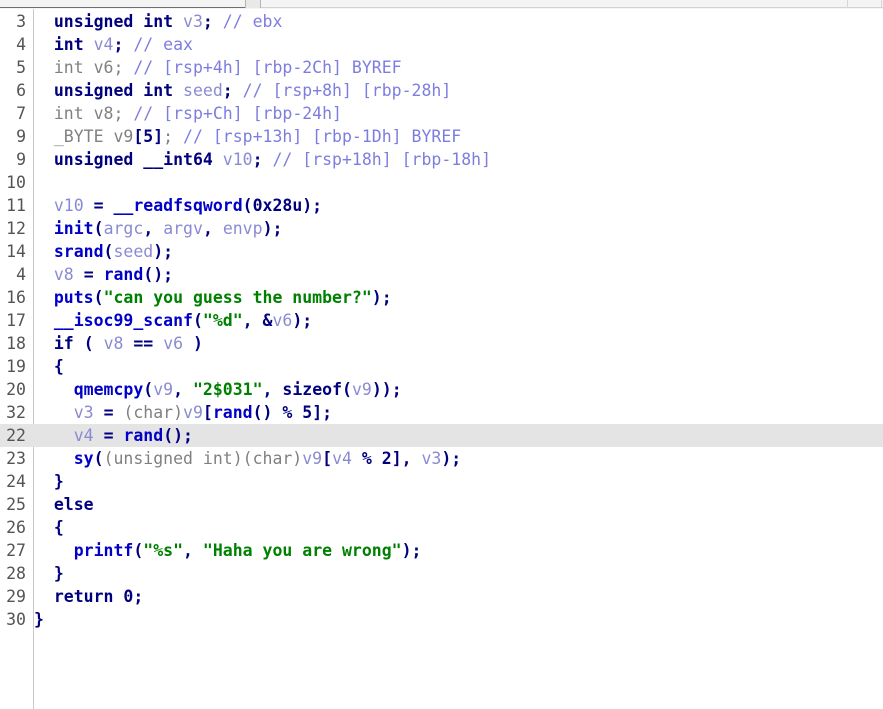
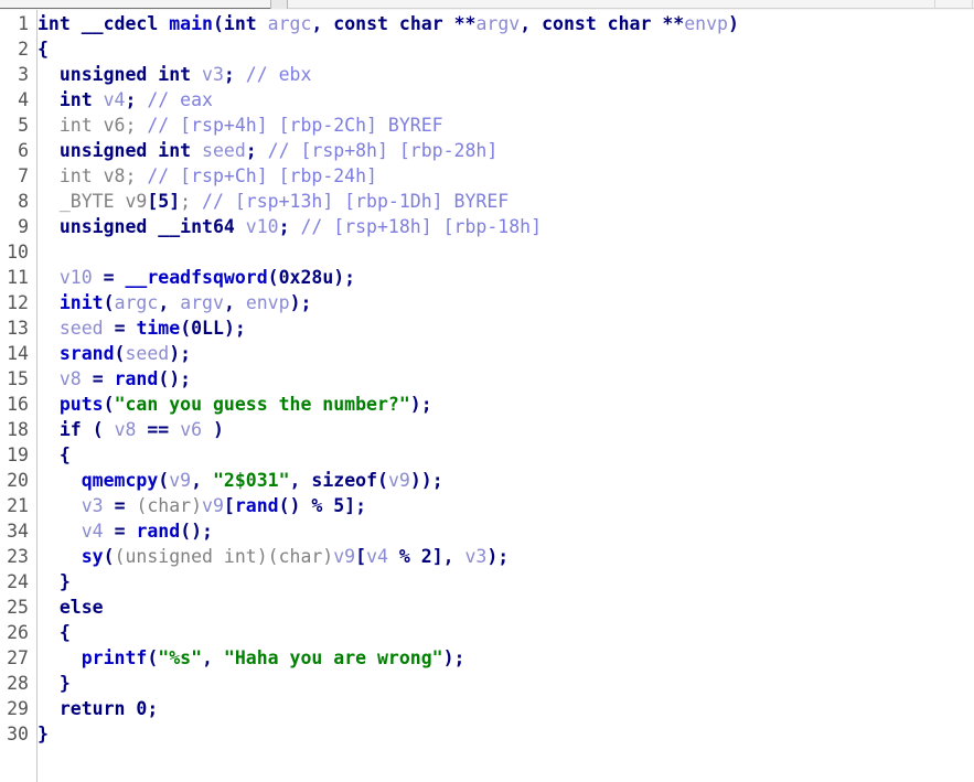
+ 1 int __cdecl main(int argc, const char **argv, const char **envp)
+ 2 {
  3 unsigned int v3; // ebx
  4 int v4; // eax
  5 int v6; // [rsp+4h] [rbp-2Ch] BYREF
  6 unsigned int seed; // [rsp+8h] [rbp-28h]
  7 int v8; // [rsp+Ch] [rbp-24h]
- 9 _BYTE v9[5]; // [rsp+13h] [rbp-1Dh] BYREF
+ 8 _BYTE v9[5]; // [rsp+13h] [rbp-1Dh] BYREF
  9 unsigned __int64 v10; // [rsp+18h] [rbp-18h]
  10
  11 v10 = __readfsqword(0x28u);
  12 init(argc, argv, envp);
+ 13 seed = time(0LL);
  14 srand(seed);
- 4 v8 = rand();
+ 15 v8 = rand();
  16 puts("can you guess the number?");
- 17 __isoc99_scanf("%d", &v6);
  18 if ( v8 == v6 )
  19 {
  20 qmemcpy(v9, "2$031", sizeof(v9));
- 32 v3 = (char)v9[rand() % 5];
+ 21 v3 = (char)v9[rand() % 5];
- 22 v4 = rand();
+ 34 v4 = rand();
  23 sy((unsigned int)(char)v9[v4 % 2], v3);
  24 }
  25 else
  26 {
  27 printf("%s", "Haha you are wrong");
  28 }
  29 return 0;
  30 }
